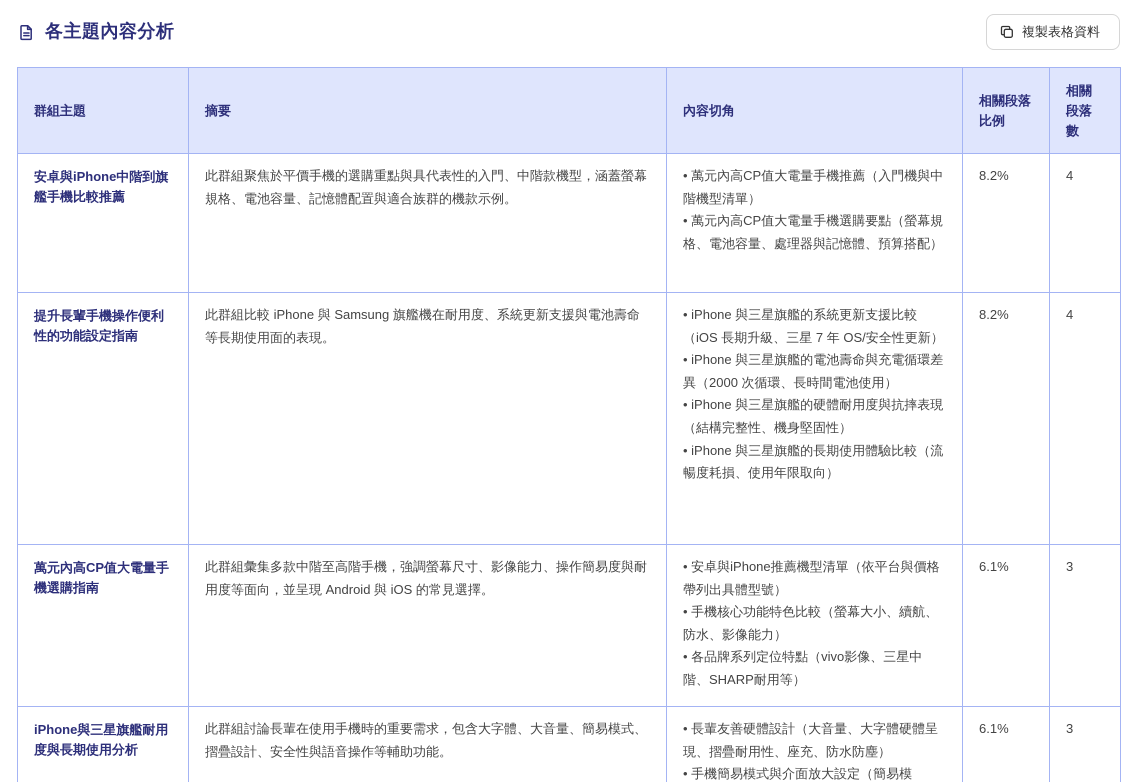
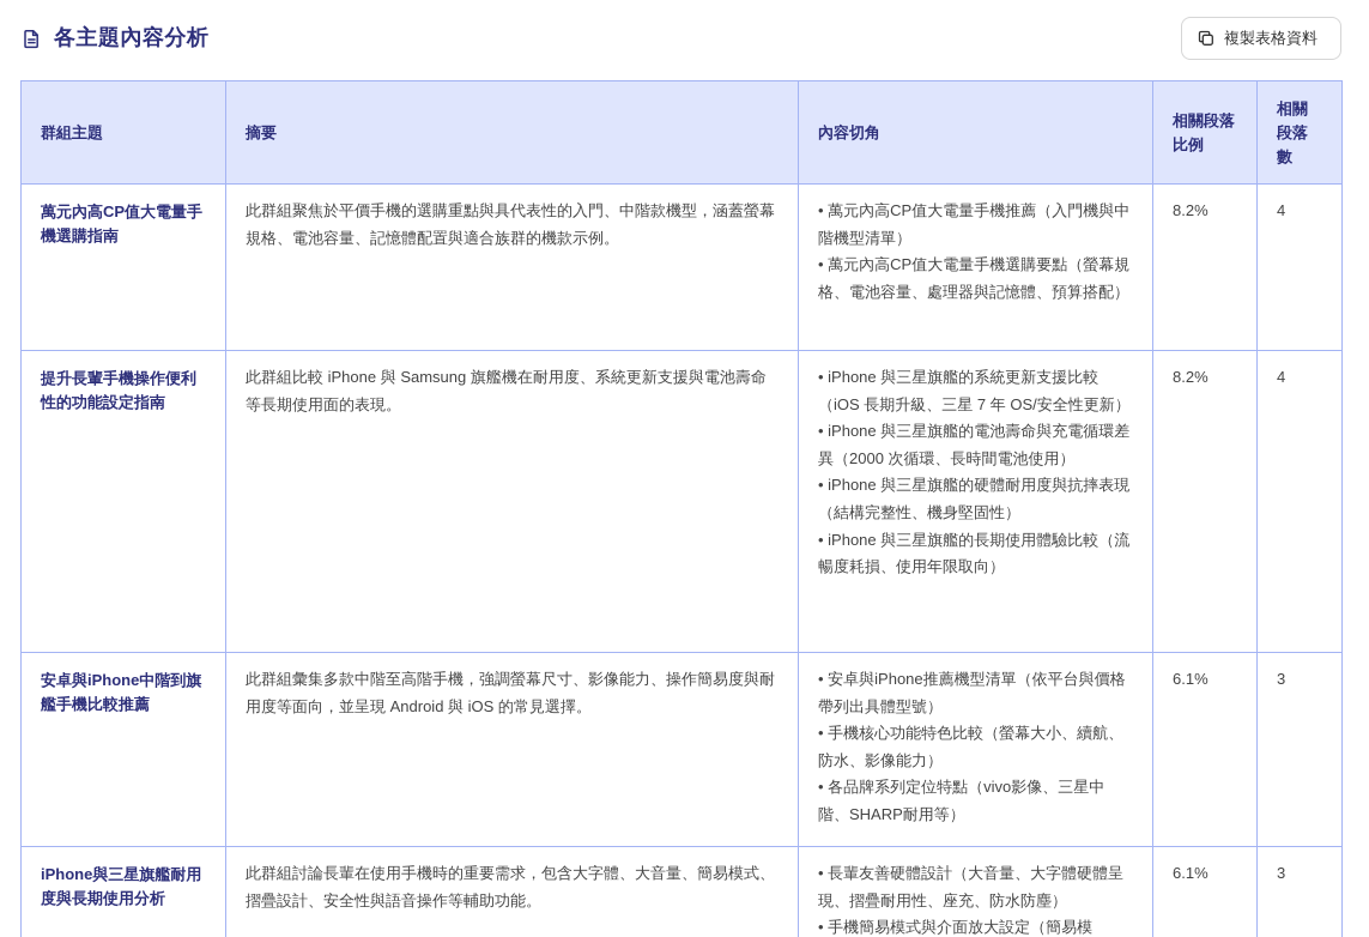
  各主題內容分析
  複製表格資料
  群組主題	摘要	內容切角	相關段落比例	相關段落數
- 安卓與iPhone中階到旗艦手機比較推薦	此群組聚焦於平價手機的選購重點與具代表性的入門、中階款機型，涵蓋螢幕規格、電池容量、記憶體配置與適合族群的機款示例。	• 萬元內高CP值大電量手機推薦（入門機與中階機型清單） • 萬元內高CP值大電量手機選購要點（螢幕規格、電池容量、處理器與記憶體、預算搭配）	8.2%	4
+ 萬元內高CP值大電量手機選購指南	此群組聚焦於平價手機的選購重點與具代表性的入門、中階款機型，涵蓋螢幕規格、電池容量、記憶體配置與適合族群的機款示例。	• 萬元內高CP值大電量手機推薦（入門機與中階機型清單） • 萬元內高CP值大電量手機選購要點（螢幕規格、電池容量、處理器與記憶體、預算搭配）	8.2%	4
  提升長輩手機操作便利性的功能設定指南	此群組比較 iPhone 與 Samsung 旗艦機在耐用度、系統更新支援與電池壽命等長期使用面的表現。	• iPhone 與三星旗艦的系統更新支援比較（iOS 長期升級、三星 7 年 OS/安全性更新） • iPhone 與三星旗艦的電池壽命與充電循環差異（2000 次循環、長時間電池使用） • iPhone 與三星旗艦的硬體耐用度與抗摔表現（結構完整性、機身堅固性） • iPhone 與三星旗艦的長期使用體驗比較（流暢度耗損、使用年限取向）	8.2%	4
- 萬元內高CP值大電量手機選購指南	此群組彙集多款中階至高階手機，強調螢幕尺寸、影像能力、操作簡易度與耐用度等面向，並呈現 Android 與 iOS 的常見選擇。	• 安卓與iPhone推薦機型清單（依平台與價格帶列出具體型號） • 手機核心功能特色比較（螢幕大小、續航、防水、影像能力） • 各品牌系列定位特點（vivo影像、三星中階、SHARP耐用等）	6.1%	3
+ 安卓與iPhone中階到旗艦手機比較推薦	此群組彙集多款中階至高階手機，強調螢幕尺寸、影像能力、操作簡易度與耐用度等面向，並呈現 Android 與 iOS 的常見選擇。	• 安卓與iPhone推薦機型清單（依平台與價格帶列出具體型號） • 手機核心功能特色比較（螢幕大小、續航、防水、影像能力） • 各品牌系列定位特點（vivo影像、三星中階、SHARP耐用等）	6.1%	3
  iPhone與三星旗艦耐用度與長期使用分析	此群組討論長輩在使用手機時的重要需求，包含大字體、大音量、簡易模式、摺疊設計、安全性與語音操作等輔助功能。	• 長輩友善硬體設計（大音量、大字體硬體呈現、摺疊耐用性、座充、防水防塵） • 手機簡易模式與介面放大設定（簡易模	6.1%	3
